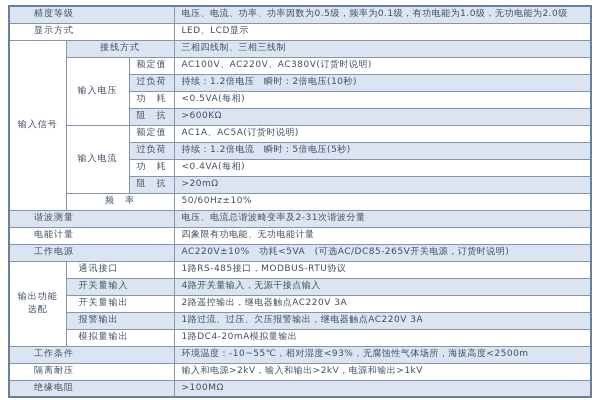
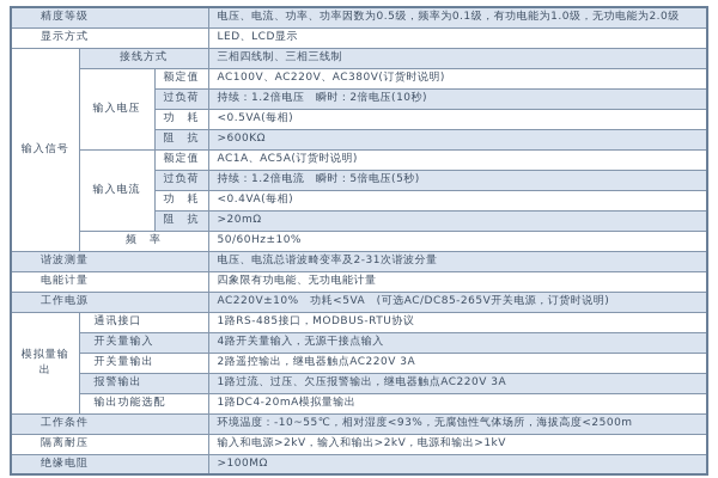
  精度等级	电压、电流、功率、功率因数为0.5级，频率为0.1级，有功电能为1.0级，无功电能为2.0级
  显示方式	LED、LCD显示
  输入信号	接线方式	三相四线制、三相三线制
  输入电压	额定值	AC100V、AC220V、AC380V(订货时说明)
  过负荷	持续：1.2倍电压 瞬时：2倍电压(10秒)
  功 耗	<0.5VA(每相)
  阻 抗	>600KΩ
  输入电流	额定值	AC1A、AC5A(订货时说明)
  过负荷	持续：1.2倍电流 瞬时：5倍电压(5秒)
  功 耗	<0.4VA(每相)
  阻 抗	>20mΩ
  频 率	50/60Hz±10%
  谐波测量	电压、电流总谐波畸变率及2-31次谐波分量
  电能计量	四象限有功电能、无功电能计量
  工作电源	AC220V±10% 功耗<5VA (可选AC/DC85-265V开关电源，订货时说明)
- 输出功能选配	通讯接口	1路RS-485接口，MODBUS-RTU协议
+ 模拟量输出	通讯接口	1路RS-485接口，MODBUS-RTU协议
  开关量输入	4路开关量输入，无源干接点输入
  开关量输出	2路遥控输出，继电器触点AC220V 3A
  报警输出	1路过流、过压、欠压报警输出，继电器触点AC220V 3A
- 模拟量输出	1路DC4-20mA模拟量输出
+ 输出功能选配	1路DC4-20mA模拟量输出
  工作条件	环境温度：-10~55℃，相对湿度<93%，无腐蚀性气体场所，海拔高度<2500m
  隔离耐压	输入和电源>2kV，输入和输出>2kV，电源和输出>1kV
  绝缘电阻	>100MΩ
